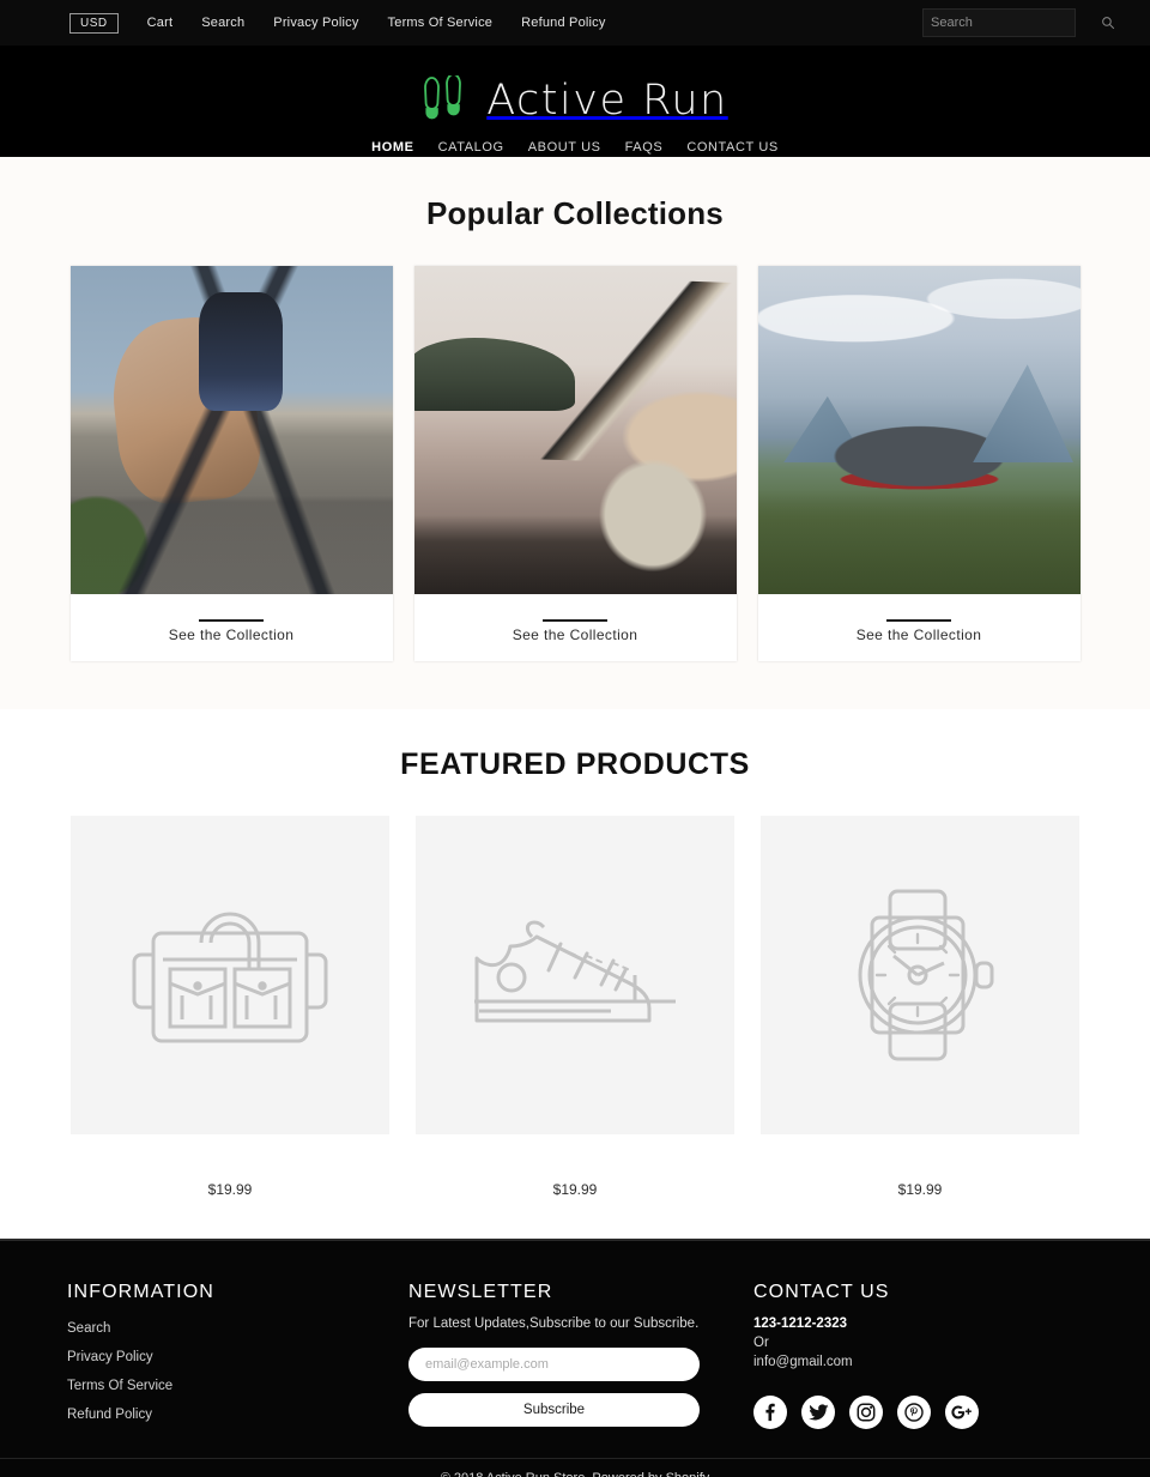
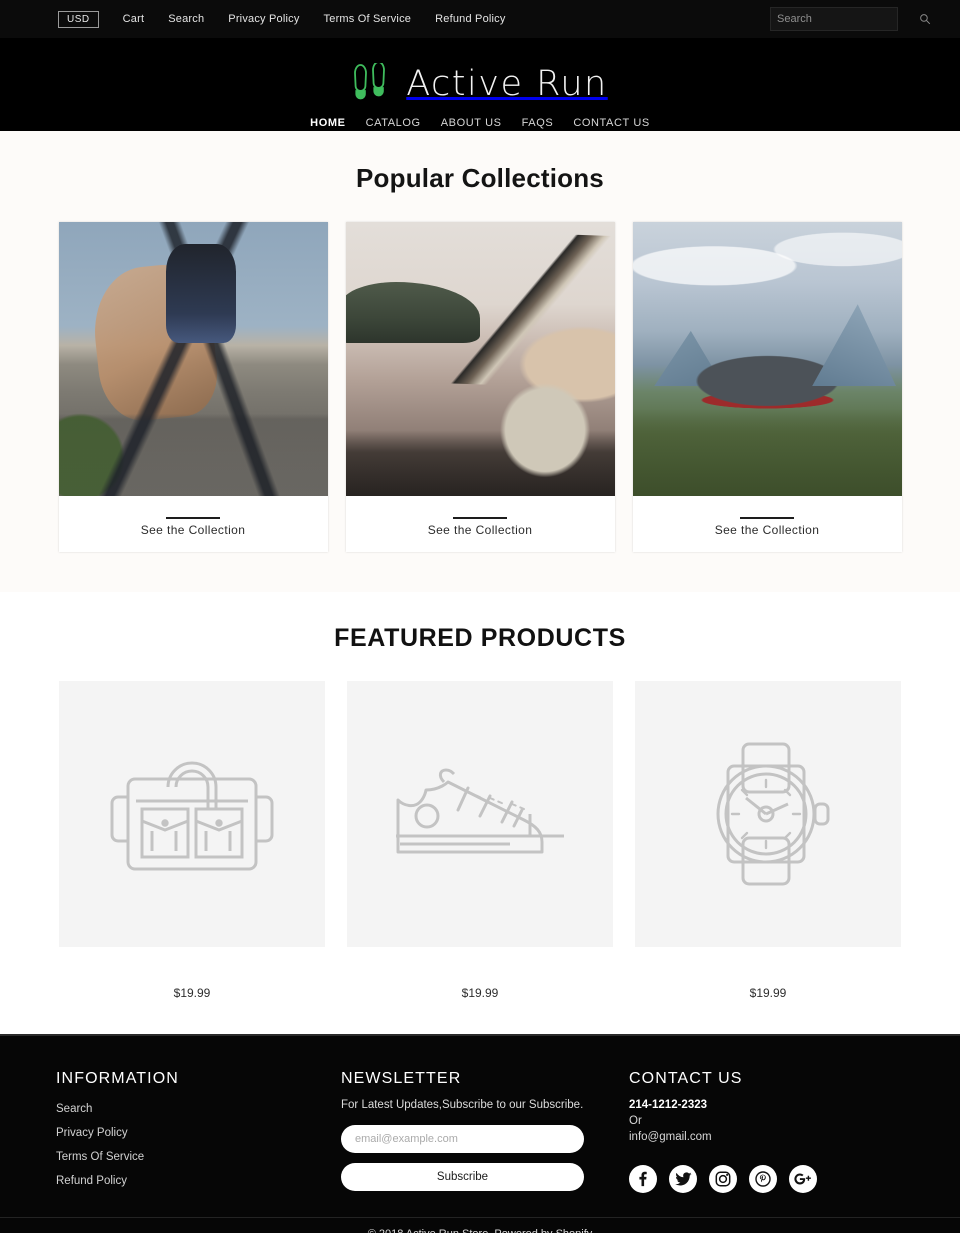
  USD
  Cart
  Search
  Privacy Policy
  Terms Of Service
  Refund Policy
  Search
  Active Run
  HOME
  CATALOG
  ABOUT US
  FAQS
  CONTACT US
  Popular Collections
  See the Collection
  See the Collection
  See the Collection
  FEATURED PRODUCTS
  $19.99
  $19.99
  $19.99
  INFORMATION
  Search
  Privacy Policy
  Terms Of Service
  Refund Policy
  NEWSLETTER
  For Latest Updates,Subscribe to our Subscribe.
  email@example.com
  Subscribe
  CONTACT US
- 123-1212-2323
+ 214-1212-2323
  Or
  info@gmail.com
